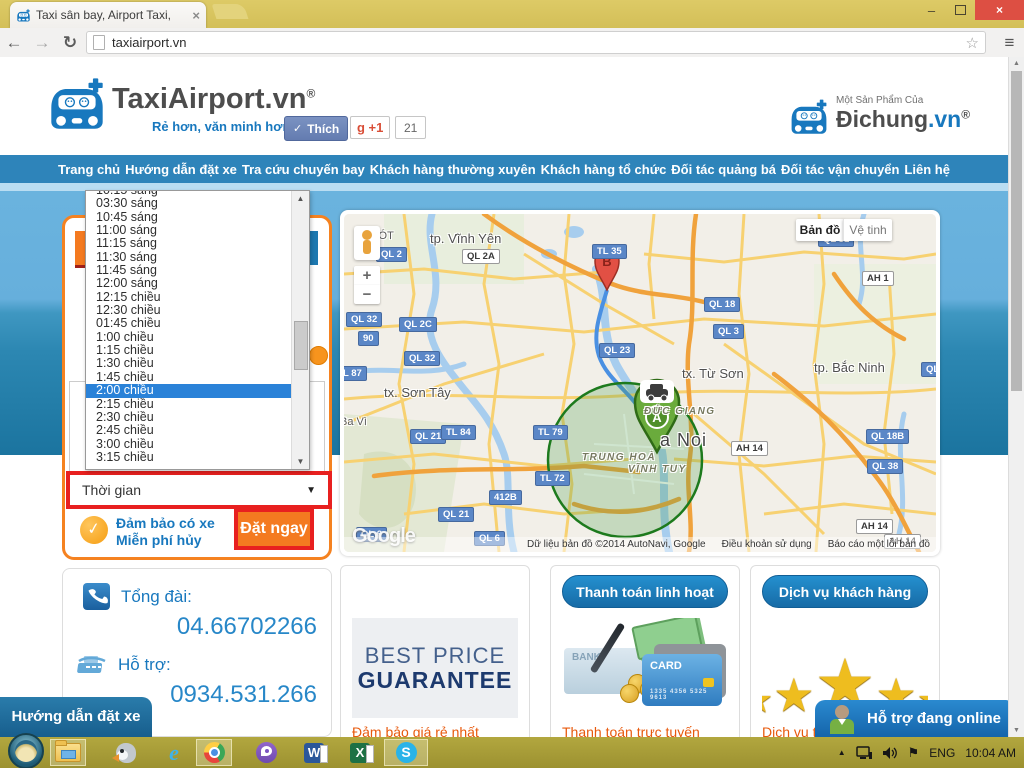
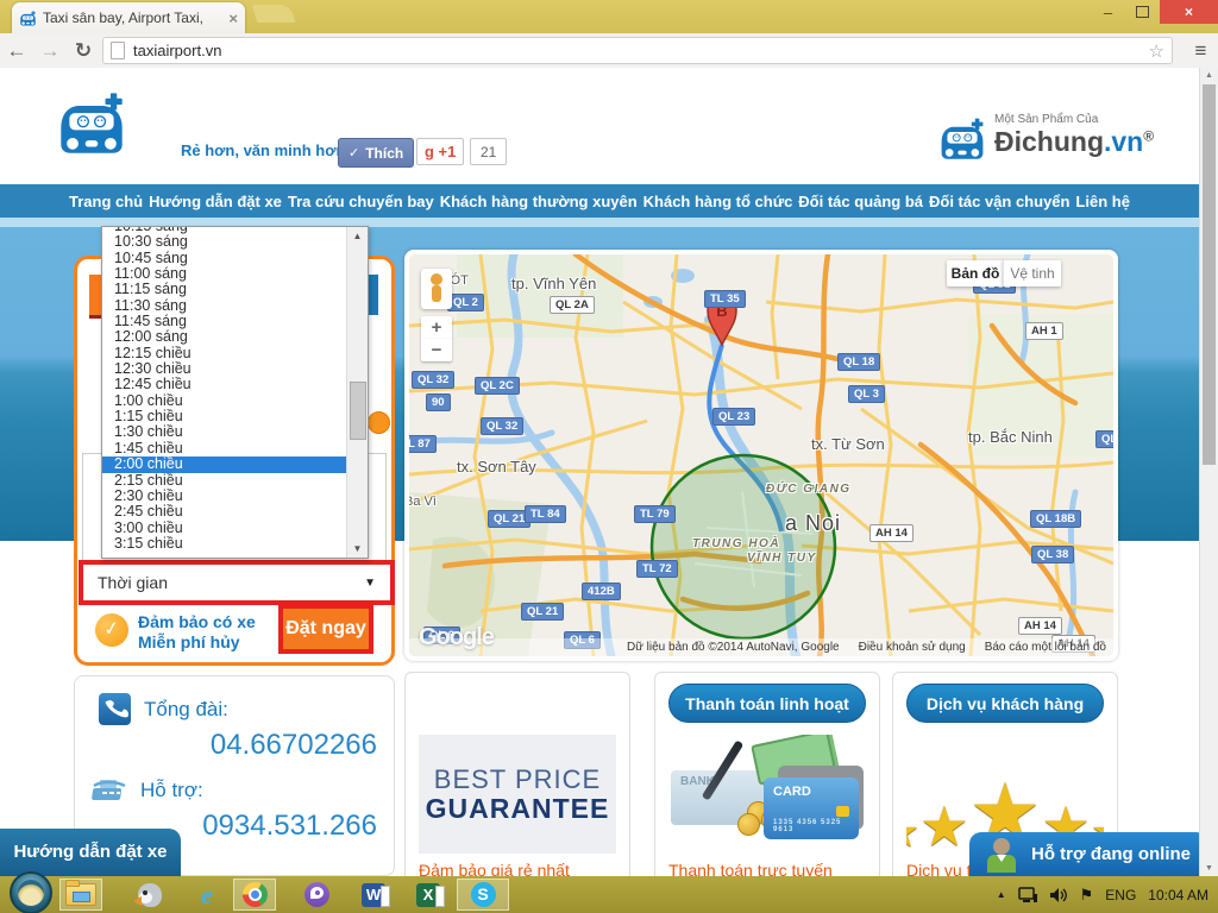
  Taxi sân bay, Airport Taxi,
  ×
  –
  ×
  ←
  →
  ↻
  taxiairport.vn
  ☆
  ≡
- TaxiAirport.vn®
  Rẻ hơn, văn minh hơ
  ✓
  Thích
  g +1
  21
  Một Sản Phẩm Của
  Đichung.vn®
  Trang chủ
  Hướng dẫn đặt xe
  Tra cứu chuyến bay
  Khách hàng thường xuyên
  Khách hàng tổ chức
  Đối tác quảng bá
  Đối tác vận chuyển
  Liên hệ
  Thời gian
  ▼
  Đảm bảo có xe
  Miễn phí hủy
  Đặt ngay
- 03:30 sáng
+ 10:30 sáng
  10:45 sáng
  11:00 sáng
  11:15 sáng
  11:30 sáng
  11:45 sáng
  12:00 sáng
  12:15 chiều
  12:30 chiều
- 01:45 chiều
+ 12:45 chiều
  1:00 chiều
  1:15 chiều
  1:30 chiều
  1:45 chiều
  2:00 chiều
  2:15 chiều
  2:30 chiều
  2:45 chiều
  3:00 chiều
  3:15 chiều
  ▲
  ▼
  B
- A
  QL 2
  QL 2A
  TL 35
  AH 1
  QL 18
  QL 3
  QL 32
  QL 2C
  90
  QL 32
  QL 23
  L 87
  QL 21
  TL 84
  TL 79
  QL 18B
  AH 14
  QL 38
  TL 72
  412B
  QL 21
  QL 6
  QL 6
  AH 14
  AH 14
  tp. Vĩnh Yên
  tp. Bắc Ninh
  tx. Từ Sơn
  tx. Sơn Tây
  Ba Vì
  a Noi
  ĐỨC GIANG
  TRUNG HOÀ
  VĨNH TUY
  Bản đồ
  Vệ tinh
  +
  −
  Google
  Dữ liệu bản đồ ©2014 AutoNavi, Google
  Điều khoản sử dụng
  Báo cáo một lỗi bản đồ
  Tổng đài:
  04.66702266
  Hỗ trợ:
  0934.531.266
  BEST PRICE
  GUARANTEE
  Đảm bảo giá rẻ nhất
  Thanh toán linh hoạt
  BAN
  CARD
  Thanh toán trực tuyến
  Dịch vụ khách hàng
  ★
  ★
  ★
  Dịch vụ
  Hướng dẫn đặt xe
  Hỗ trợ đang online
  e
  W
  X
  S
  ▲
  ⚑
  ENG
  10:04 AM
